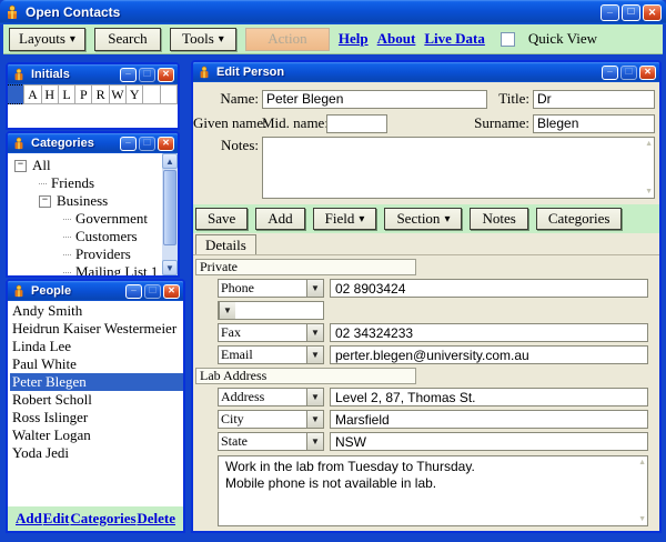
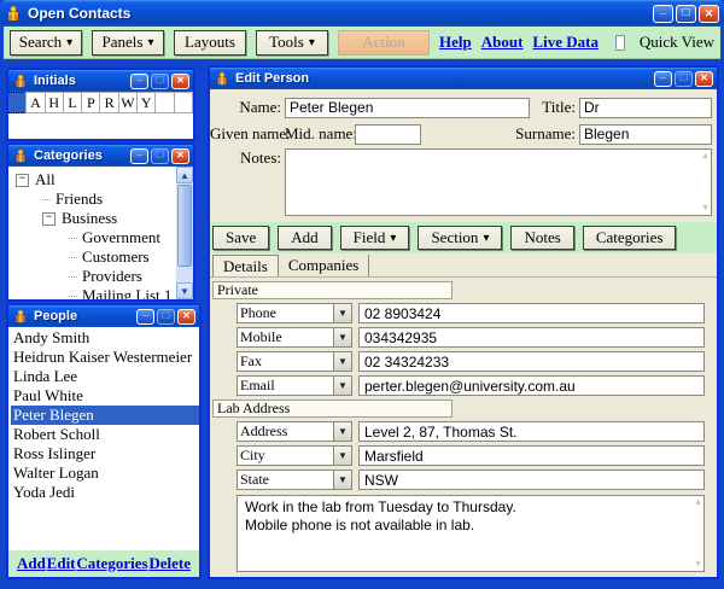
  Open Contacts
- Layouts
+ Search
+ Panels
- Search
+ Layouts
  Tools
  Action
  Help
  About
  Live Data
  Quick View
  Initials
  A
  H
  L
  P
  R
  W
  Y
  Categories
  All
  Friends
  Business
  Government
  Customers
  Providers
  Mailing List 1
  People
  Andy Smith
  Heidrun Kaiser Westermeier
  Linda Lee
  Paul White
  Peter Blegen
  Robert Scholl
  Ross Islinger
  Walter Logan
  Yoda Jedi
  Add
  Edit
  Categories
  Delete
  Edit Person
  Name:
  Peter Blegen
  Title:
  Dr
  Given name
  Mid. name
  Surname:
  Blegen
  Notes:
  ▲
  ▼
  Save
  Add
  Field
  Section
  Notes
  Categories
  Details
+ Companies
  Private
  Phone
  02 8903424
+ Mobile
+ 034342935
  Fax
  02 34324233
  Email
  perter.blegen@university.com.au
  Lab Address
  Address
  Level 2, 87, Thomas St.
  City
  Marsfield
  State
  NSW
  Work in the lab from Tuesday to Thursday.
  Mobile phone is not available in lab.
